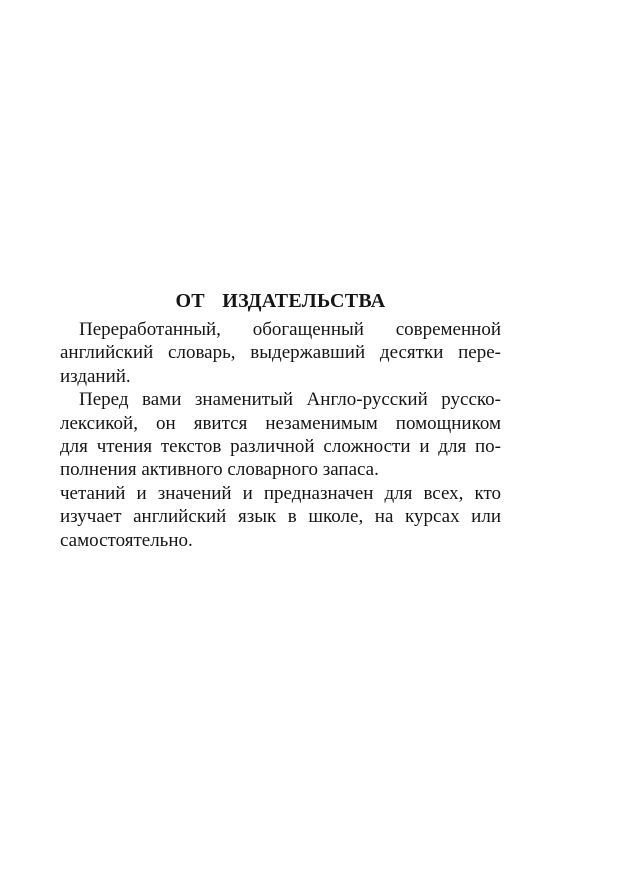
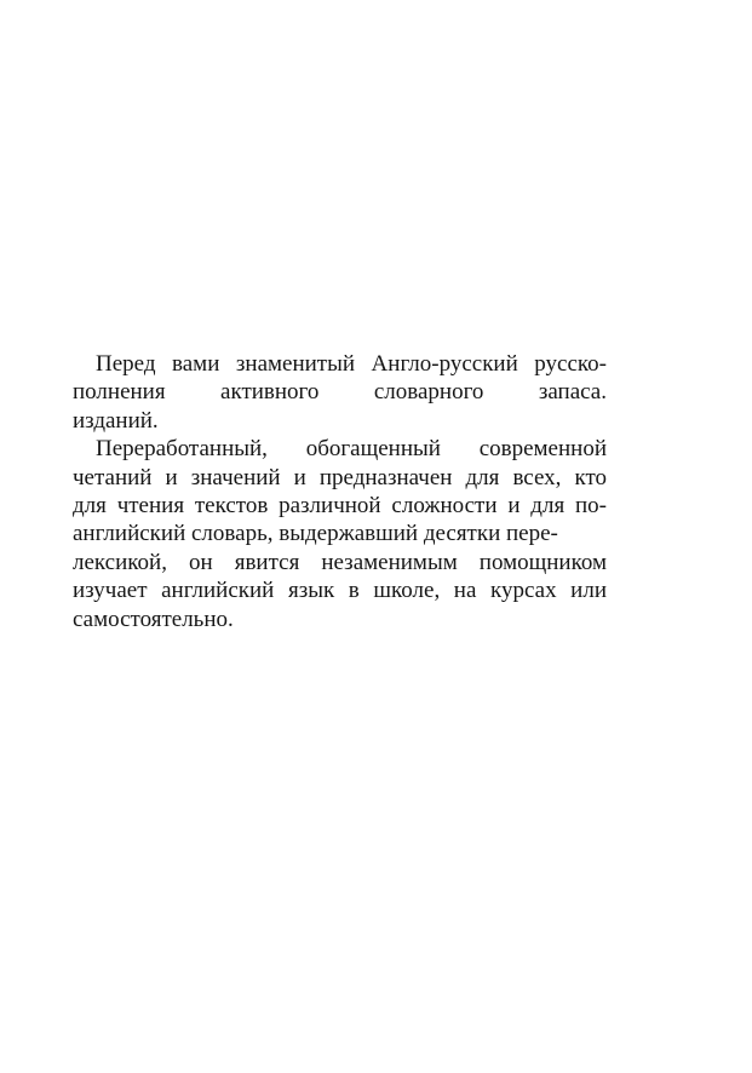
- ОТ ИЗДАТЕЛЬСТВА
- Переработанный, обогащенный современной
+ Перед вами знаменитый Англо-русский русско-
- английский словарь, выдержавший десятки пере-
+ полнения активного словарного запаса.
  изданий.
- Перед вами знаменитый Англо-русский русско-
+ Переработанный, обогащенный современной
- лексикой, он явится незаменимым помощником
+ четаний и значений и предназначен для всех, кто
  для чтения текстов различной сложности и для по-
- полнения активного словарного запаса.
+ английский словарь, выдержавший десятки пере-
- четаний и значений и предназначен для всех, кто
+ лексикой, он явится незаменимым помощником
  изучает английский язык в школе, на курсах или
  самостоятельно.
